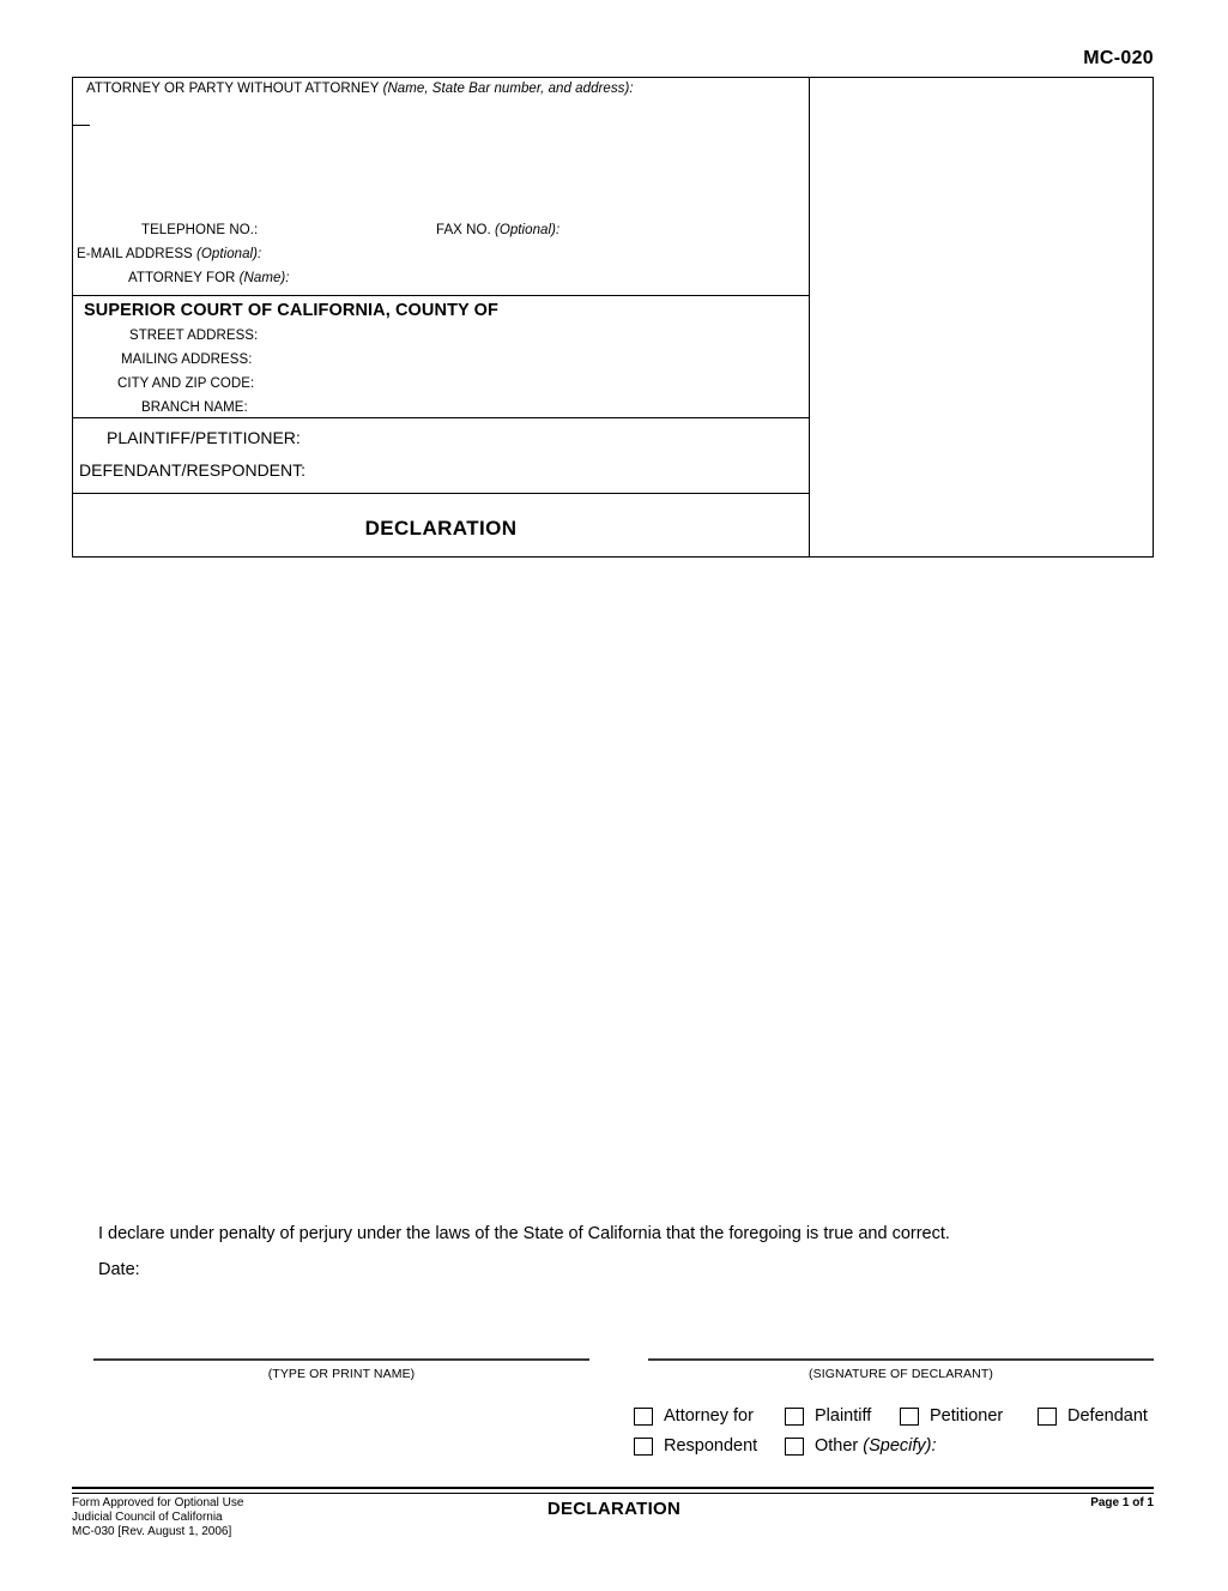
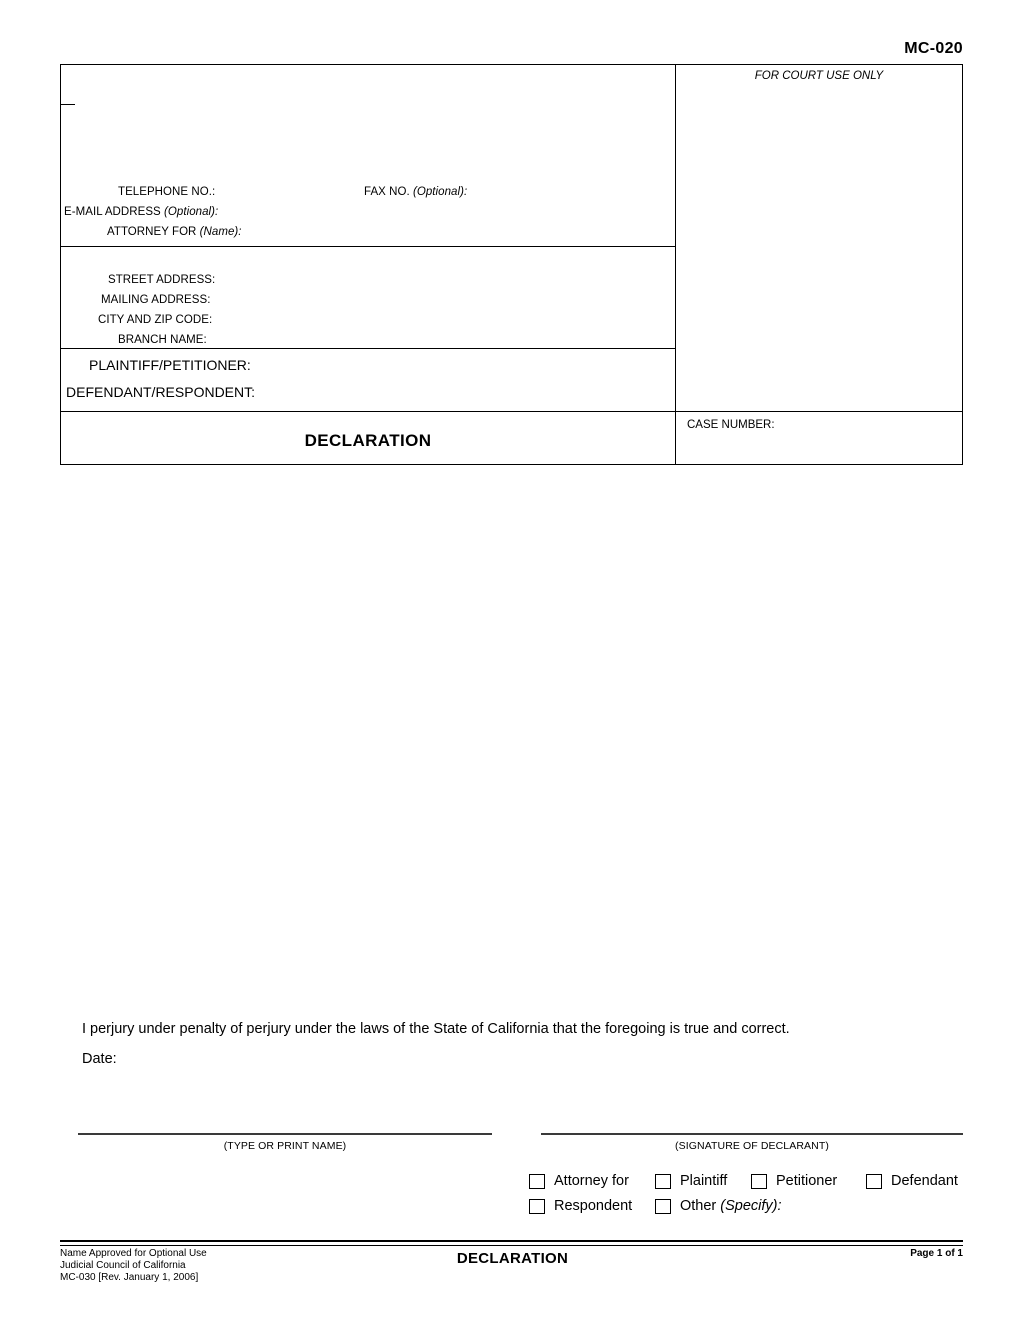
  MC-020
- ATTORNEY OR PARTY WITHOUT ATTORNEY (Name, State Bar number, and address):
  TELEPHONE NO.:
  FAX NO. (Optional):
  E-MAIL ADDRESS (Optional):
  ATTORNEY FOR (Name):
- SUPERIOR COURT OF CALIFORNIA, COUNTY OF
  STREET ADDRESS:
  MAILING ADDRESS:
  CITY AND ZIP CODE:
  BRANCH NAME:
  PLAINTIFF/PETITIONER:
  DEFENDANT/RESPONDENT:
  DECLARATION
+ FOR COURT USE ONLY
+ CASE NUMBER:
- I declare under penalty of perjury under the laws of the State of California that the foregoing is true and correct.
+ I perjury under penalty of perjury under the laws of the State of California that the foregoing is true and correct.
  Date:
  (TYPE OR PRINT NAME)
  (SIGNATURE OF DECLARANT)
  Attorney for
  Plaintiff
  Petitioner
  Defendant
  Respondent
  Other (Specify):
- Form Approved for Optional Use
+ Name Approved for Optional Use
  Judicial Council of California
- MC-030 [Rev. August 1, 2006]
+ MC-030 [Rev. January 1, 2006]
  DECLARATION
  Page 1 of 1
